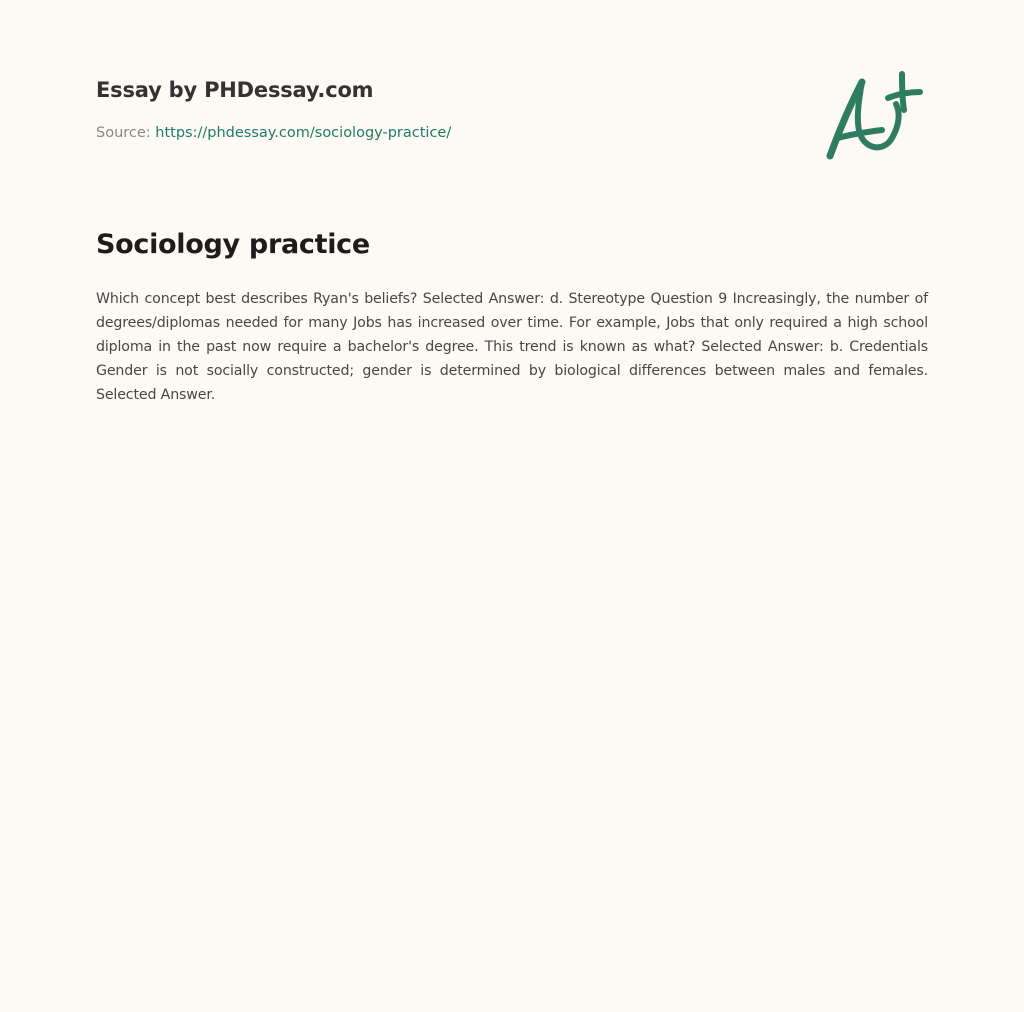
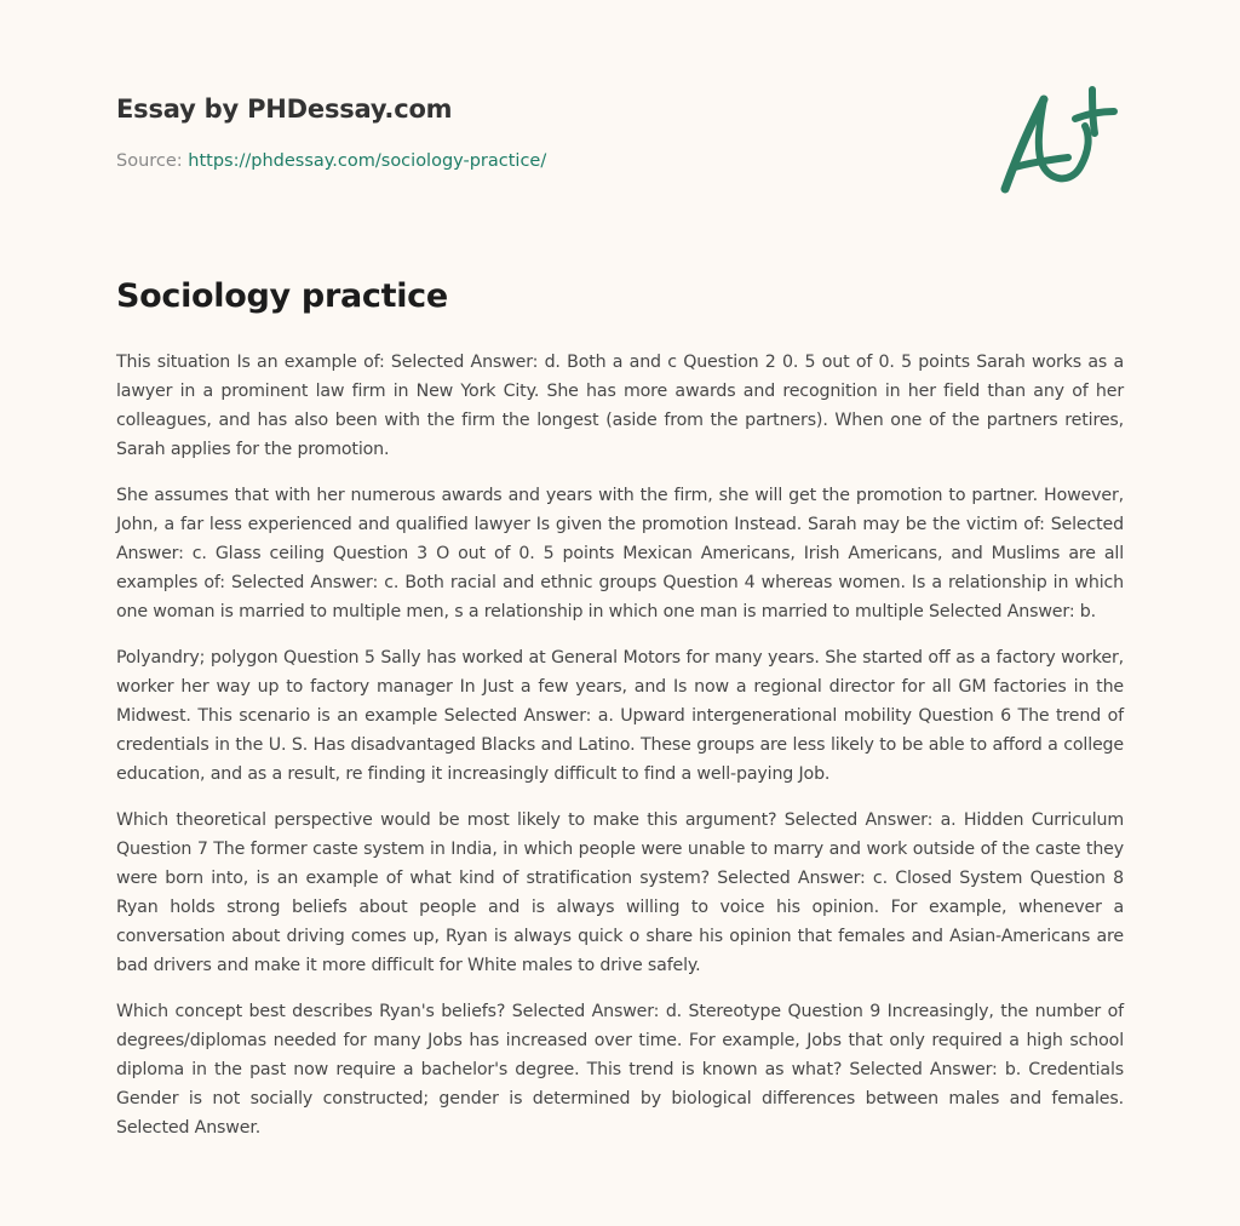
  Essay by PHDessay.com
  Source: https://phdessay.com/sociology-practice/
  Sociology practice
+ This situation Is an example of: Selected Answer: d. Both a and c Question 2 0. 5 out of 0. 5 points Sarah works as a lawyer in a prominent law firm in New York City. She has more awards and recognition in her field than any of her colleagues, and has also been with the firm the longest (aside from the partners). When one of the partners retires, Sarah applies for the promotion.
+ She assumes that with her numerous awards and years with the firm, she will get the promotion to partner. However, John, a far less experienced and qualified lawyer Is given the promotion Instead. Sarah may be the victim of: Selected Answer: c. Glass ceiling Question 3 O out of 0. 5 points Mexican Americans, Irish Americans, and Muslims are all examples of: Selected Answer: c. Both racial and ethnic groups Question 4 whereas women. Is a relationship in which one woman is married to multiple men, s a relationship in which one man is married to multiple Selected Answer: b.
+ Polyandry; polygon Question 5 Sally has worked at General Motors for many years. She started off as a factory worker, worker her way up to factory manager In Just a few years, and Is now a regional director for all GM factories in the Midwest. This scenario is an example Selected Answer: a. Upward intergenerational mobility Question 6 The trend of credentials in the U. S. Has disadvantaged Blacks and Latino. These groups are less likely to be able to afford a college education, and as a result, re finding it increasingly difficult to find a well-paying Job.
+ Which theoretical perspective would be most likely to make this argument? Selected Answer: a. Hidden Curriculum Question 7 The former caste system in India, in which people were unable to marry and work outside of the caste they were born into, is an example of what kind of stratification system? Selected Answer: c. Closed System Question 8 Ryan holds strong beliefs about people and is always willing to voice his opinion. For example, whenever a conversation about driving comes up, Ryan is always quick o share his opinion that females and Asian-Americans are bad drivers and make it more difficult for White males to drive safely.
  Which concept best describes Ryan's beliefs? Selected Answer: d. Stereotype Question 9 Increasingly, the number of degrees/diplomas needed for many Jobs has increased over time. For example, Jobs that only required a high school diploma in the past now require a bachelor's degree. This trend is known as what? Selected Answer: b. Credentials Gender is not socially constructed; gender is determined by biological differences between males and females. Selected Answer.
